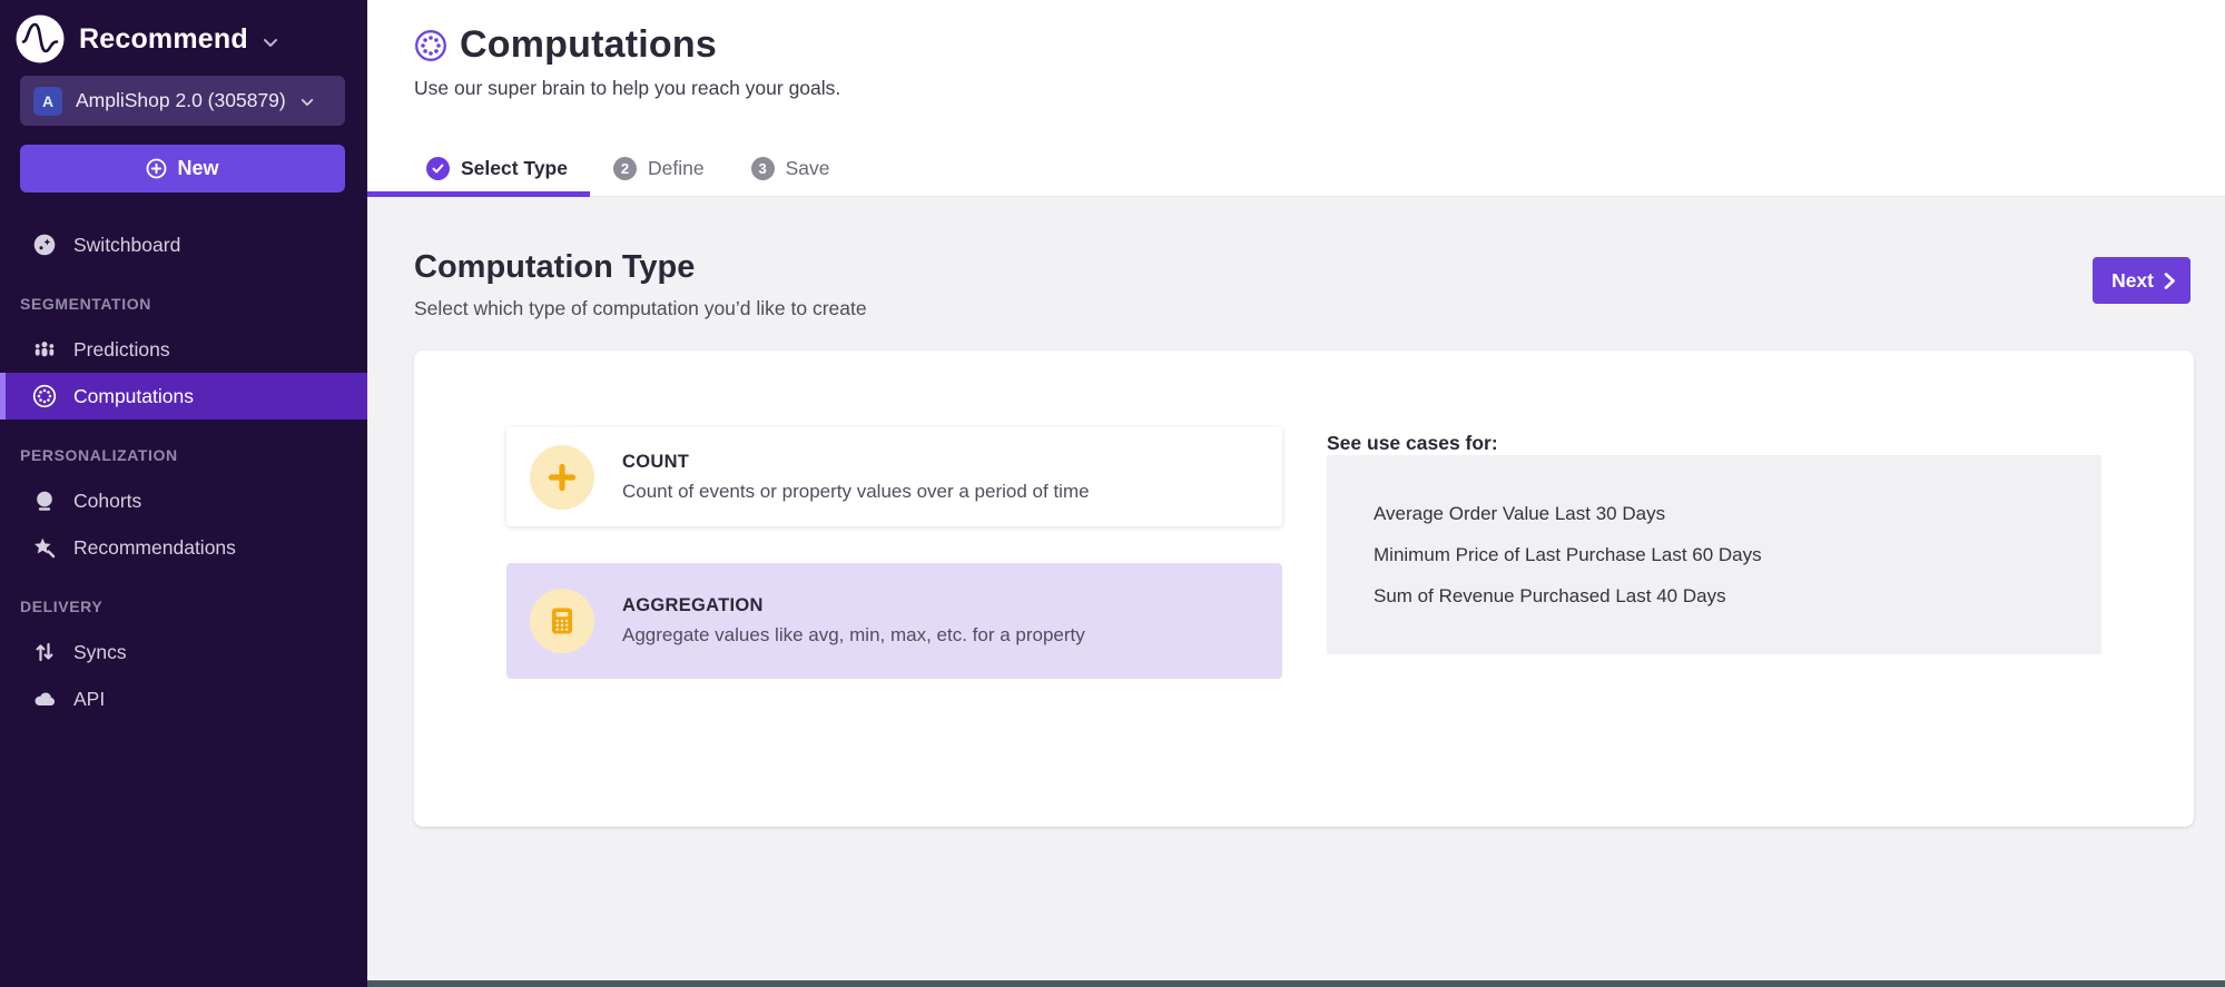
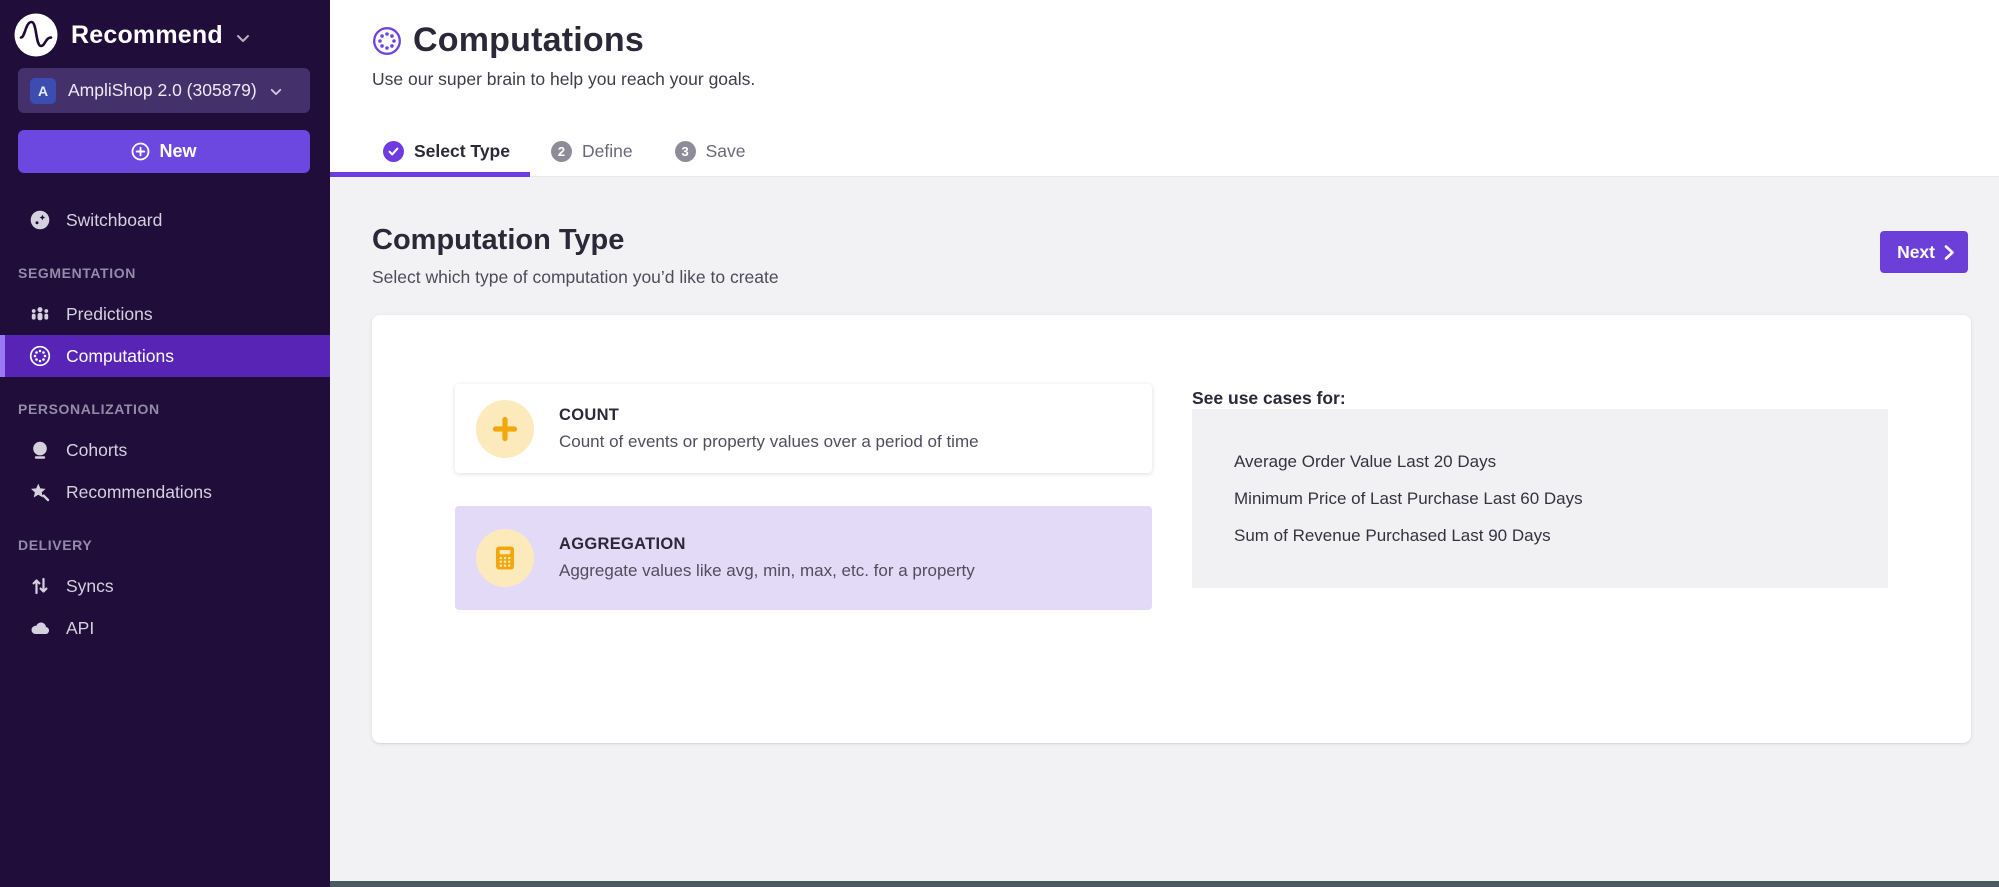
  Recommend
  A
  AmpliShop 2.0 (305879)
  New
  Switchboard
  SEGMENTATION
  Predictions
  Computations
  PERSONALIZATION
  Cohorts
  Recommendations
  DELIVERY
  Syncs
  API
  Computations
  Use our super brain to help you reach your goals.
  Select Type
  2
  Define
  3
  Save
  Computation Type
  Select which type of computation you’d like to create
  Next
  COUNT
  Count of events or property values over a period of time
  AGGREGATION
  Aggregate values like avg, min, max, etc. for a property
  See use cases for:
- Average Order Value Last 30 Days
+ Average Order Value Last 20 Days
  Minimum Price of Last Purchase Last 60 Days
- Sum of Revenue Purchased Last 40 Days
+ Sum of Revenue Purchased Last 90 Days
